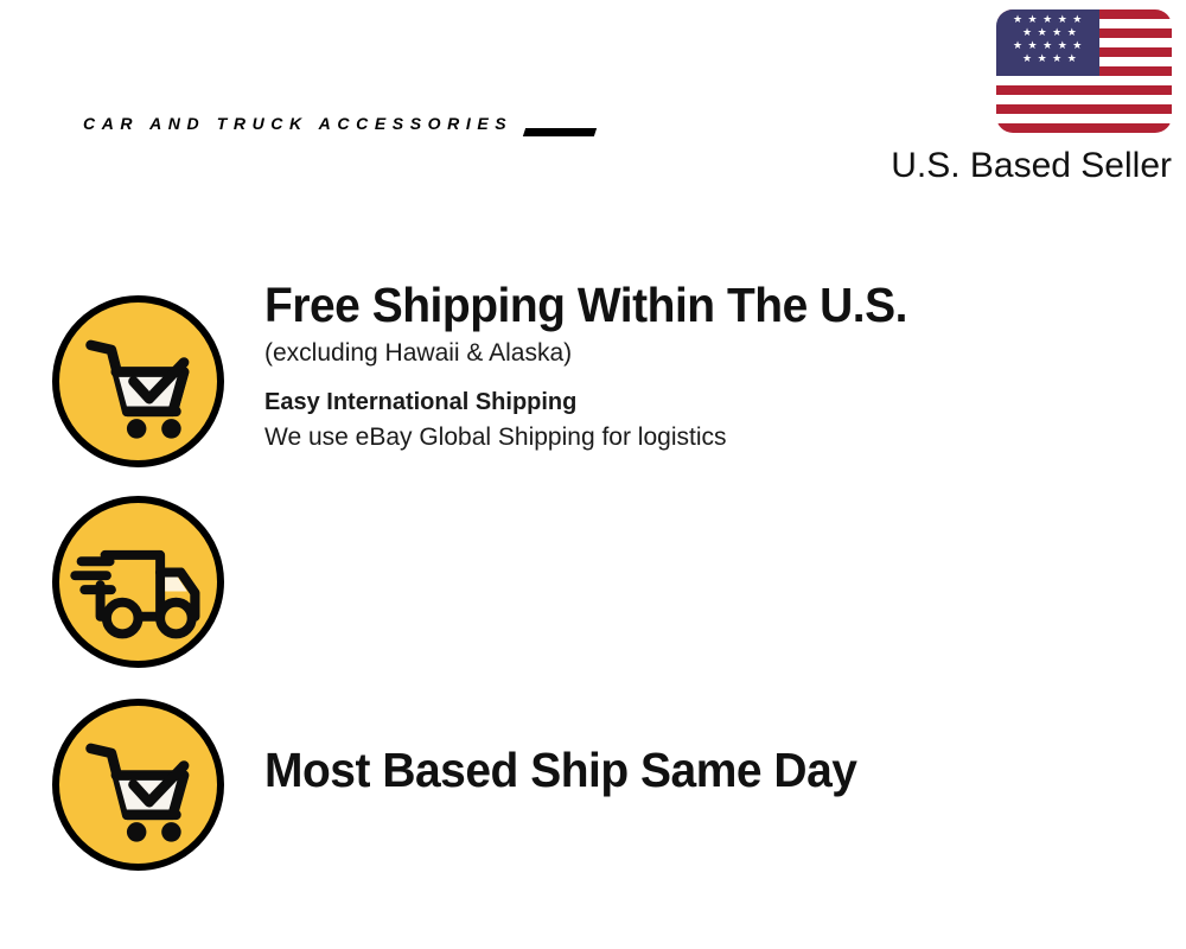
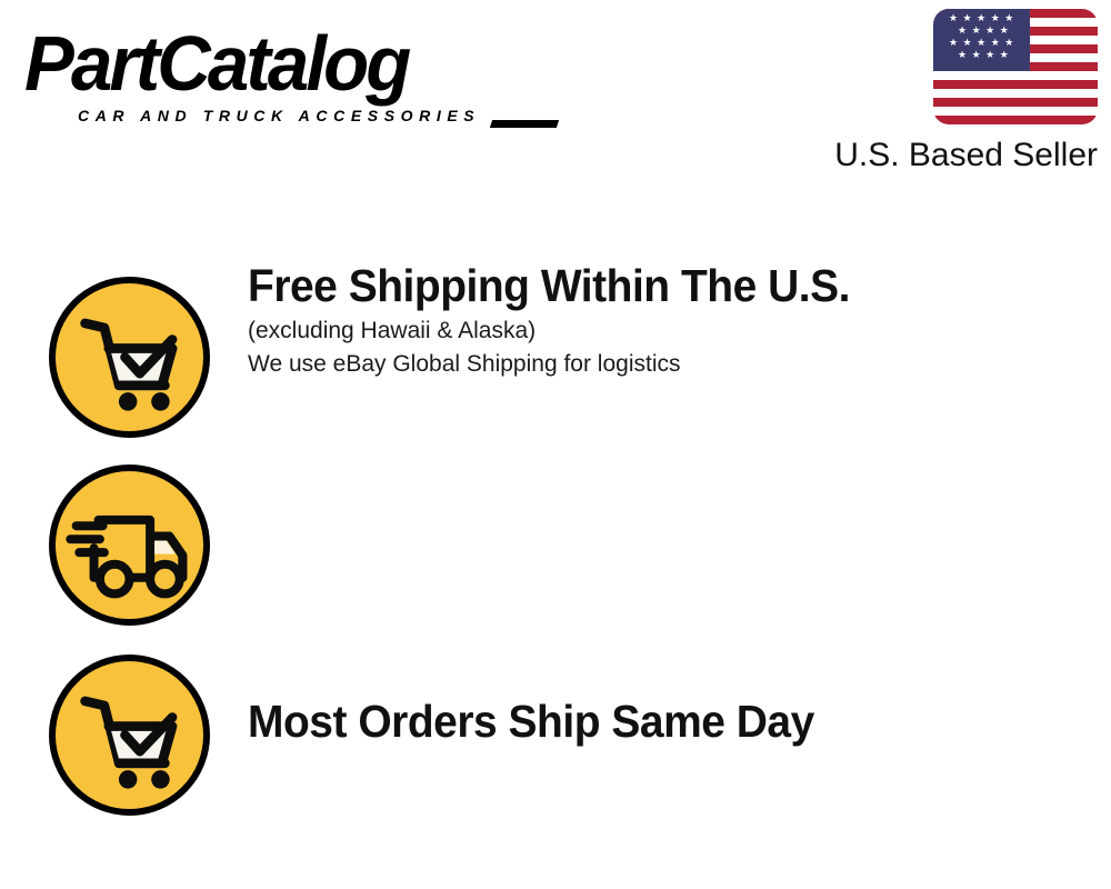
+ PartCatalog
  CAR AND TRUCK ACCESSORIES
  ★ ★ ★ ★ ★
  ★ ★ ★ ★
  ★ ★ ★ ★ ★
  ★ ★ ★ ★
  U.S. Based Seller
  Free Shipping Within The U.S.
  (excluding Hawaii & Alaska)
- Easy International Shipping
  We use eBay Global Shipping for logistics
- Most Based Ship Same Day
+ Most Orders Ship Same Day
